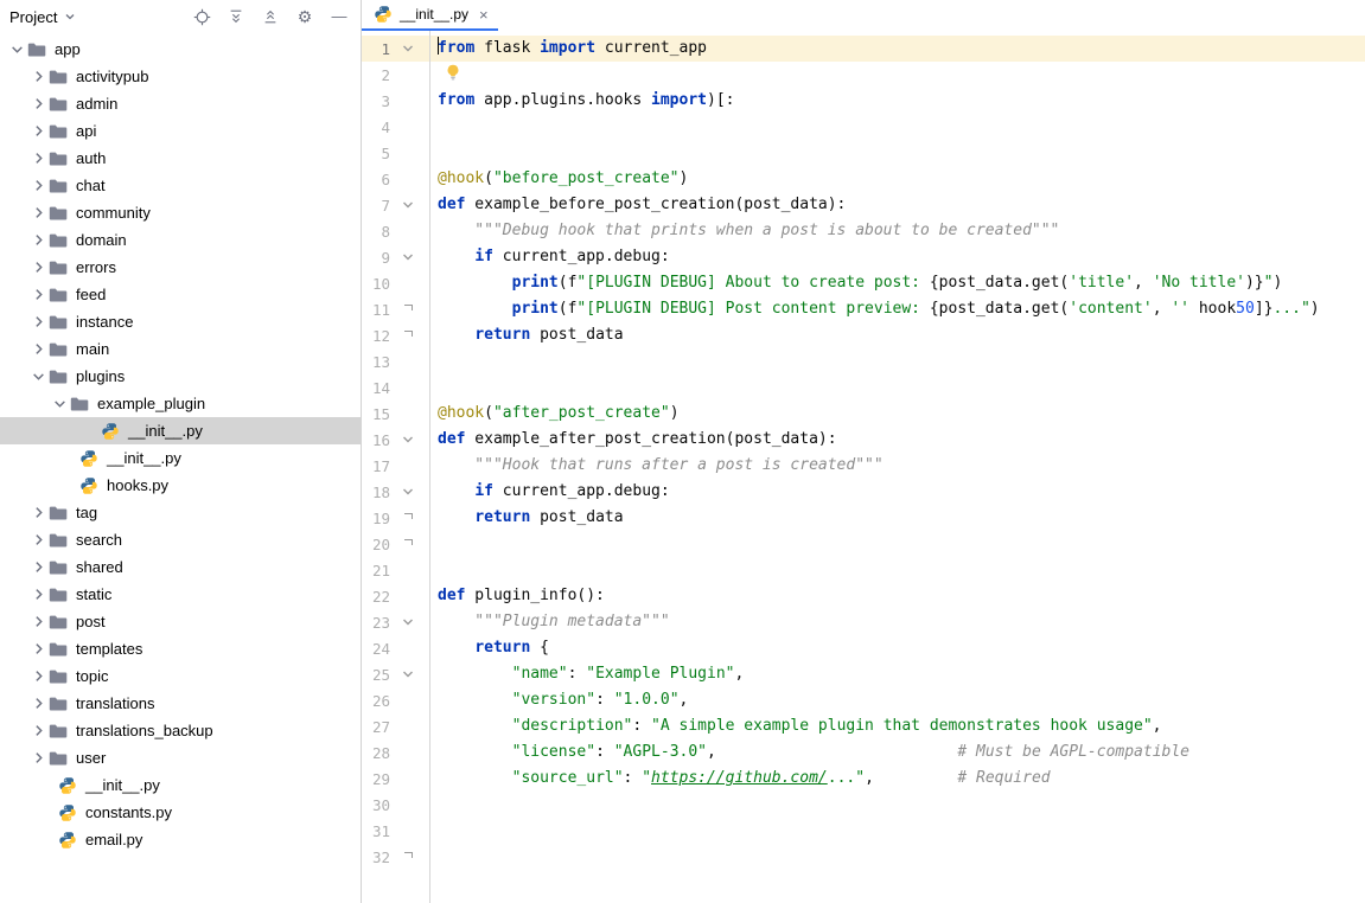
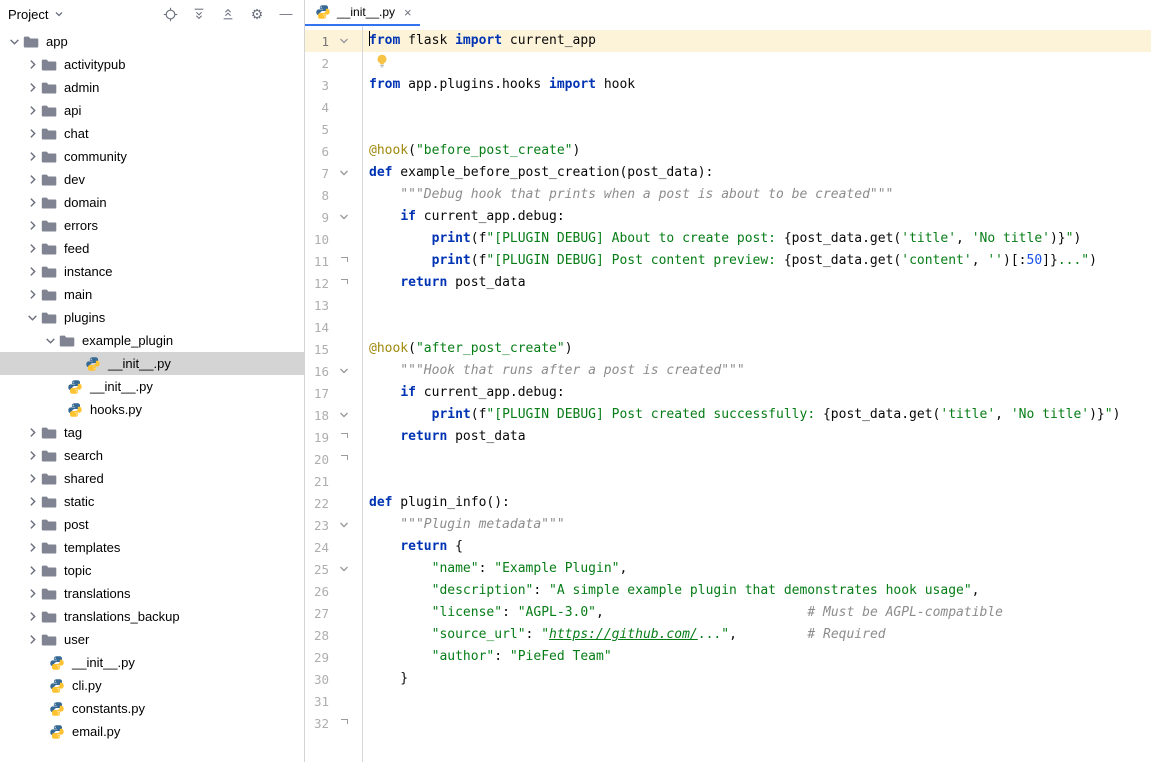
  Project
  ⚙
  —
  app
  activitypub
  admin
  api
- auth
  chat
  community
+ dev
  domain
  errors
  feed
  instance
  main
  plugins
  example_plugin
  __init__.py
  __init__.py
  hooks.py
  tag
  search
  shared
  static
  post
  templates
  topic
  translations
  translations_backup
  user
  __init__.py
+ cli.py
  constants.py
  email.py
  __init__.py
  ×
  1
  2
  3
  4
  5
  6
  7
  8
  9
  10
  11
  12
  13
  14
  15
  16
  17
  18
  19
  20
  21
  22
  23
  24
  25
  26
  27
  28
  29
  30
  31
  32
  from flask import current_app
- from app.plugins.hooks import)[:
+ from app.plugins.hooks import hook
  @hook("before_post_create")
  def example_before_post_creation(post_data):
  """Debug hook that prints when a post is about to be created"""
  if current_app.debug:
  print(f"[PLUGIN DEBUG] About to create post: {post_data.get('title', 'No title')}")
- print(f"[PLUGIN DEBUG] Post content preview: {post_data.get('content', '' hook50]}...")
+ print(f"[PLUGIN DEBUG] Post content preview: {post_data.get('content', '')[:50]}...")
  return post_data
  @hook("after_post_create")
- def example_after_post_creation(post_data):
  """Hook that runs after a post is created"""
  if current_app.debug:
+ print(f"[PLUGIN DEBUG] Post created successfully: {post_data.get('title', 'No title')}")
  return post_data
  def plugin_info():
  """Plugin metadata"""
  return {
  "name": "Example Plugin",
- "version": "1.0.0",
  "description": "A simple example plugin that demonstrates hook usage",
  "license": "AGPL-3.0", # Must be AGPL-compatible
  "source_url": "https://github.com/...", # Required
+ "author": "PieFed Team"
+ }
